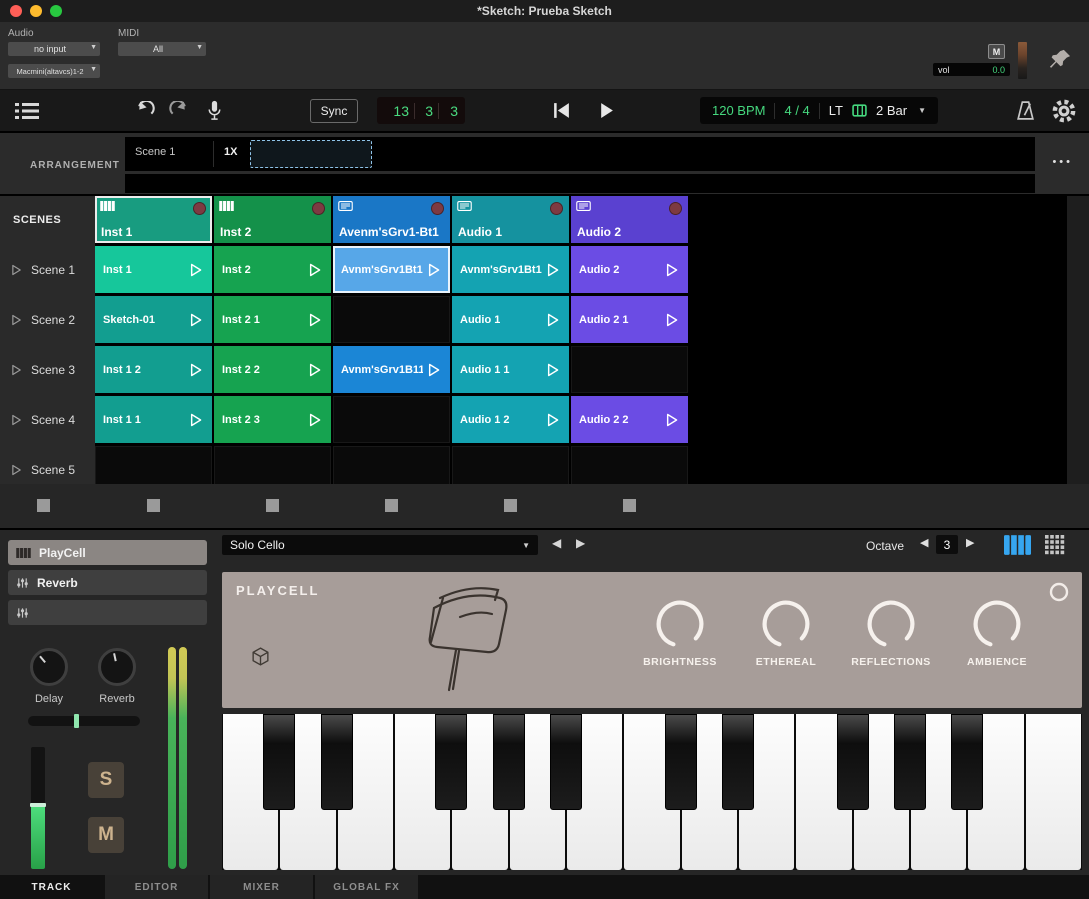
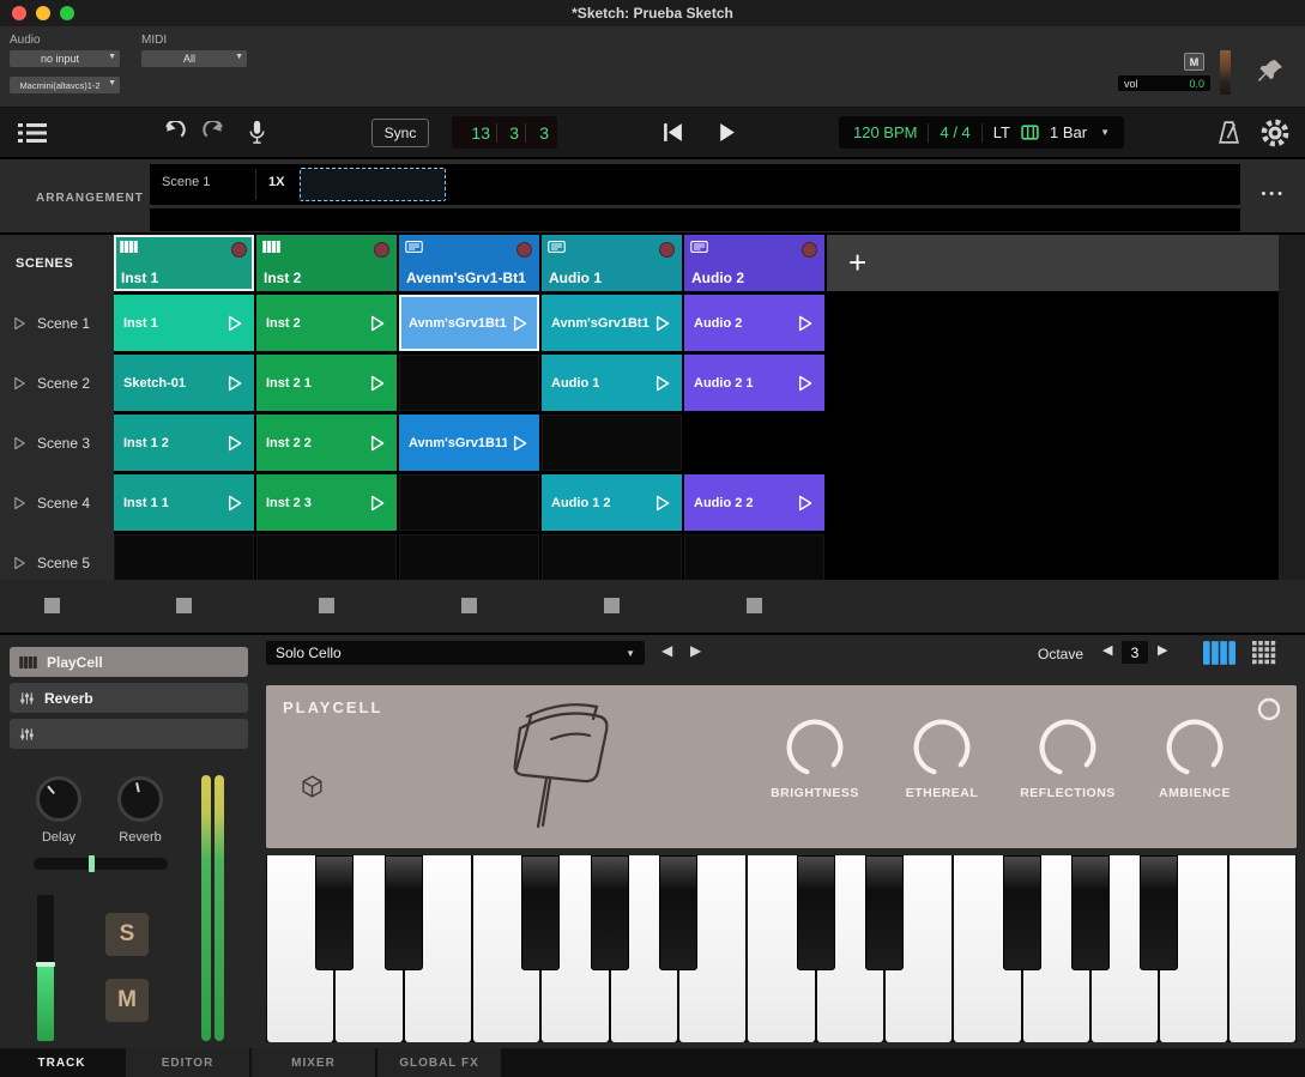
  *Sketch: Prueba Sketch
  Audio
  no input
  Macmini(altavcs)1-2
  MIDI
  All
  M
  vol
  0.0
  Sync
  13
  3
  3
  120 BPM
  4 / 4
  LT
- 2 Bar
+ 1 Bar
  ▼
  ARRANGEMENT
  Scene 1
  1X
  •••
  SCENES
  Scene 1
  Scene 2
  Scene 3
  Scene 4
  Scene 5
  Inst 1
  Inst 2
  Avenm'sGrv1-Bt1
  Audio 1
  Audio 2
+ +
  Inst 1
  Inst 2
  Avnm'sGrv1Bt1
  Avnm'sGrv1Bt1
  Audio 2
  Sketch-01
  Inst 2 1
  Audio 1
  Audio 2 1
  Inst 1 2
  Inst 2 2
  Avnm'sGrv1B11
- Audio 1 1
  Inst 1 1
  Inst 2 3
  Audio 1 2
  Audio 2 2
  S
  M
  PlayCell
  Reverb
  Delay
  Reverb
  Solo Cello
  ▼
  ◀
  ▶
  Octave
  ◀
  3
  ▶
  PLAYCELL
  BRIGHTNESS
  ETHEREAL
  REFLECTIONS
  AMBIENCE
  TRACK
  EDITOR
  MIXER
  GLOBAL FX
